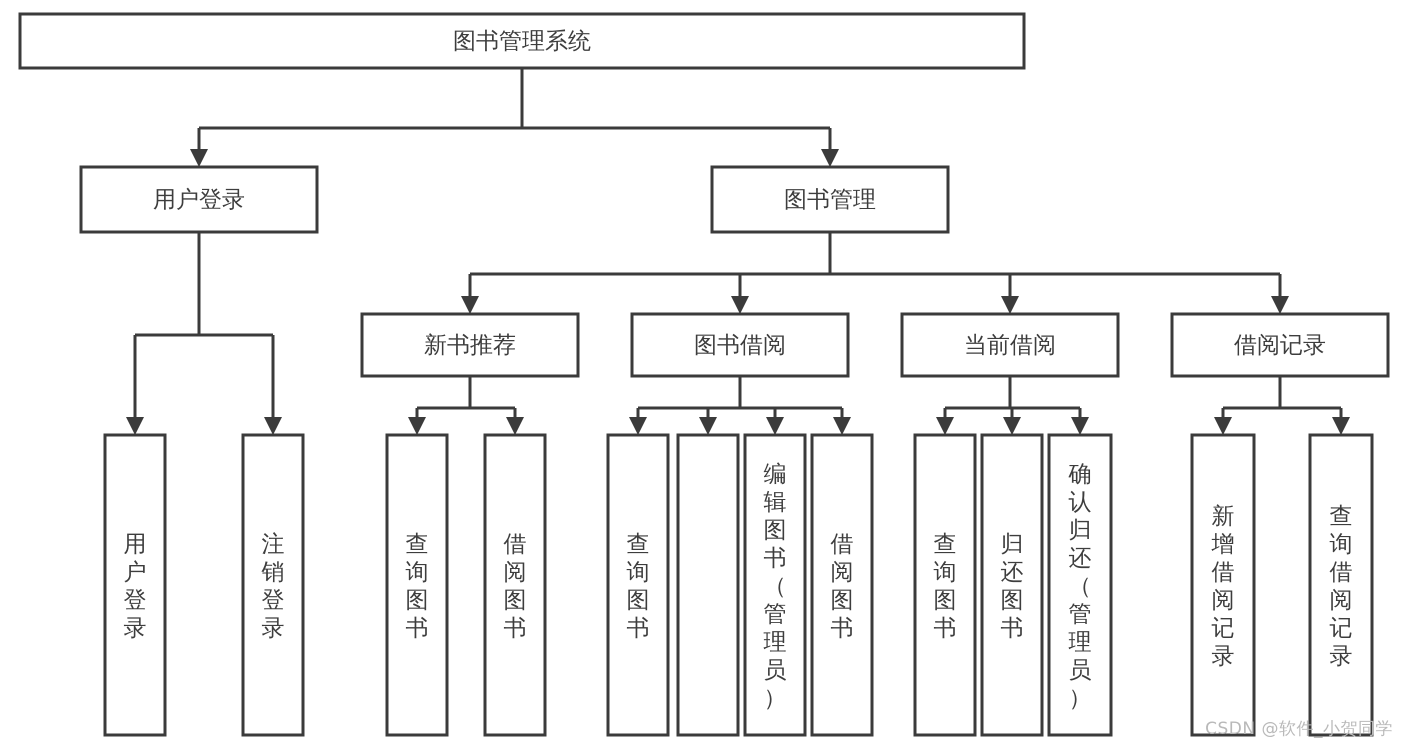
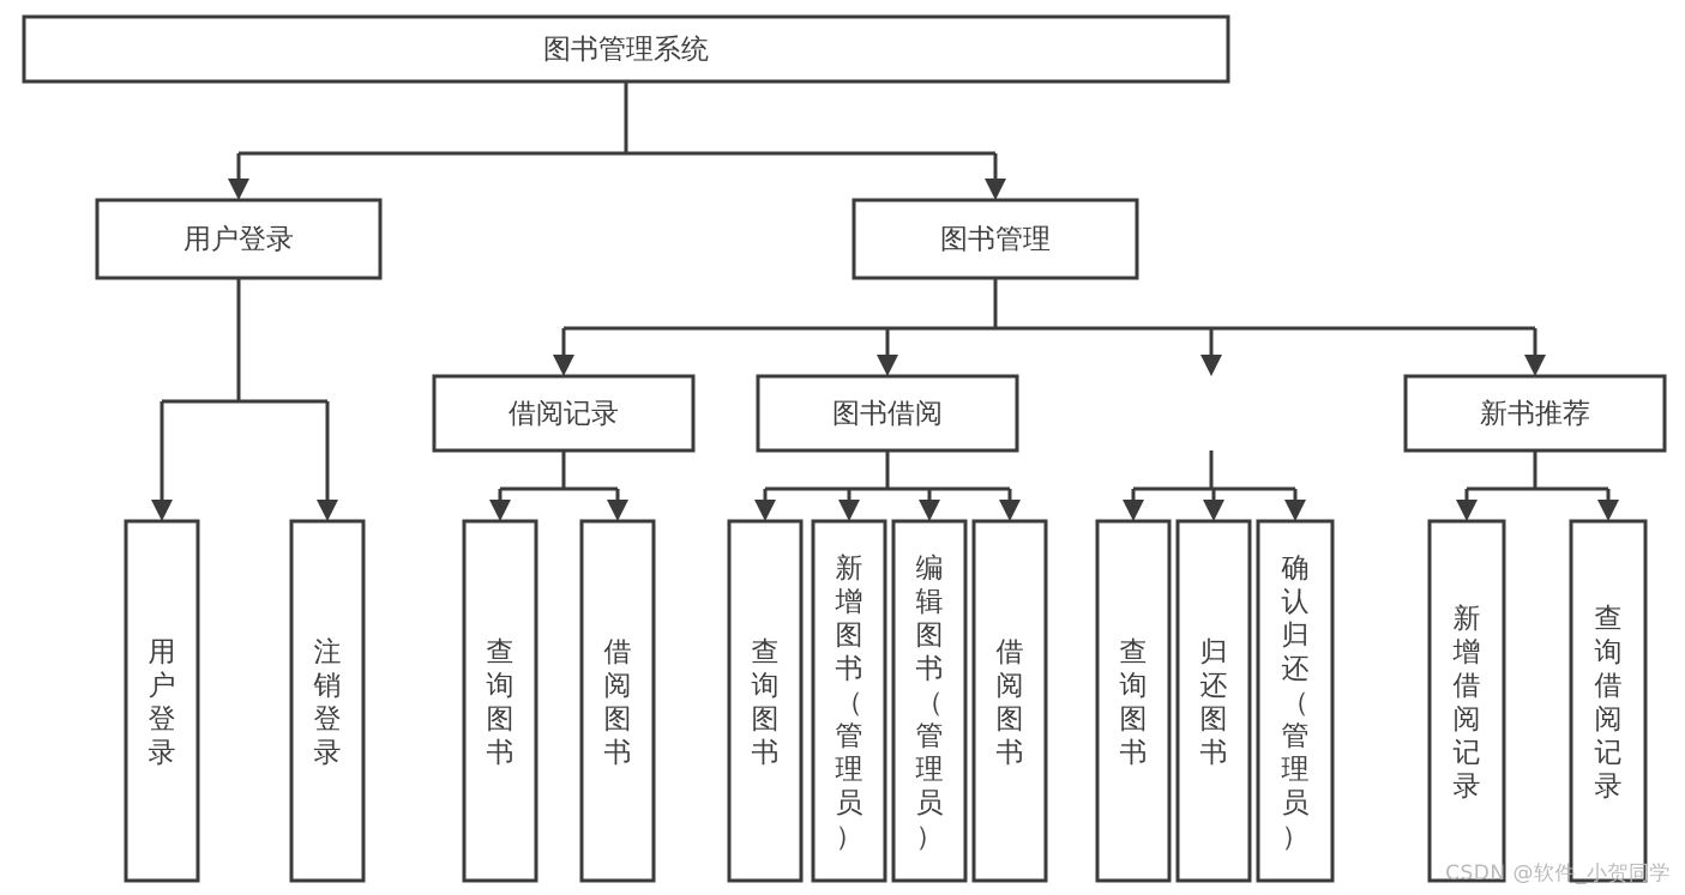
  图书管理系统
  用户登录
  图书管理
- 新书推荐
+ 借阅记录
  图书借阅
- 当前借阅
- 借阅记录
+ 新书推荐
  用户登录
  注销登录
  查询图书
  借阅图书
  查询图书
+ 新增图书（管理员）
  编辑图书（管理员）
  借阅图书
  查询图书
  归还图书
  确认归还（管理员）
  新增借阅记录
  查询借阅记录
  CSDN @软件_小贺同学
